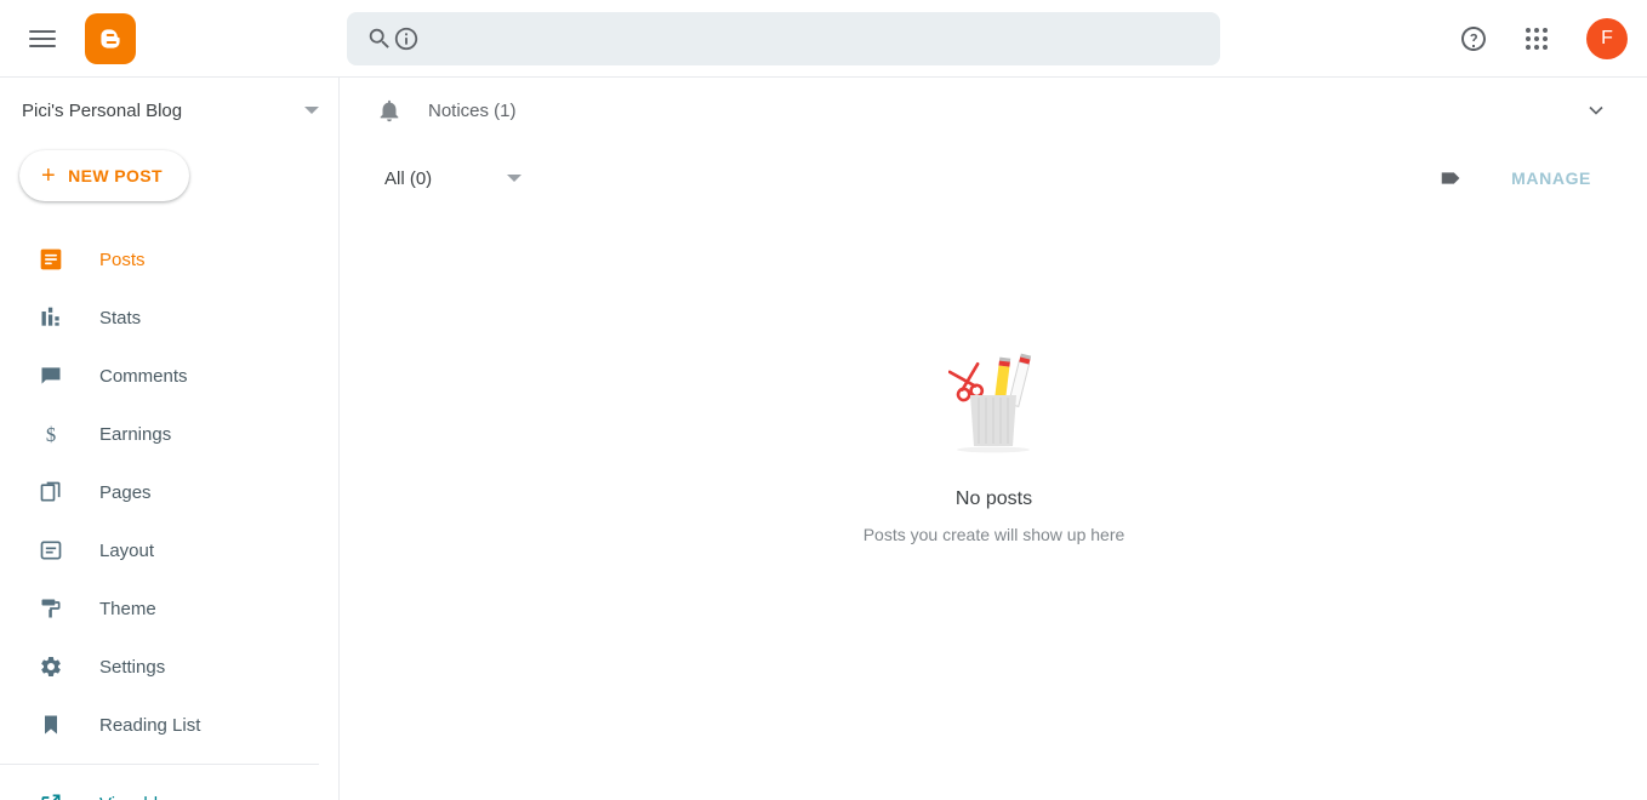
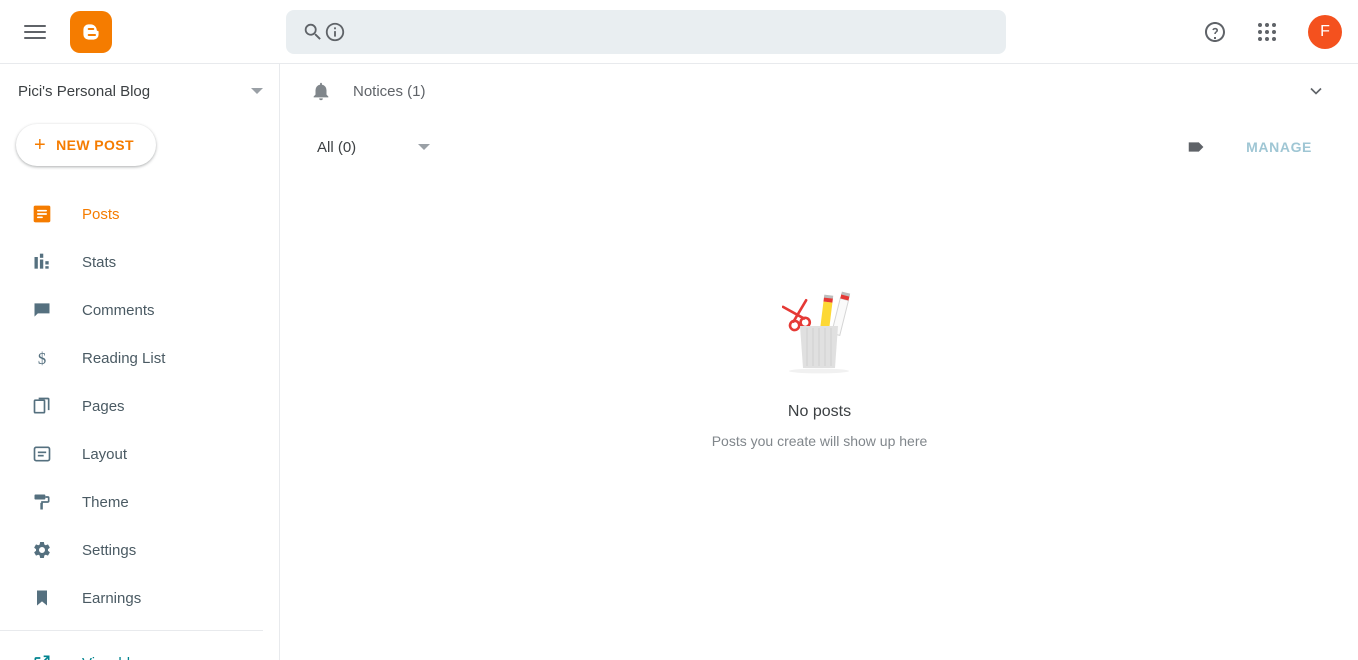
  F
  Pici's Personal Blog
  +
  NEW POST
  Posts
  Stats
  Comments
  $
- Earnings
+ Reading List
  Pages
  Layout
  Theme
  Settings
- Reading List
+ Earnings
  Notices (1)
  All (0)
  MANAGE
  No posts
  Posts you create will show up here
